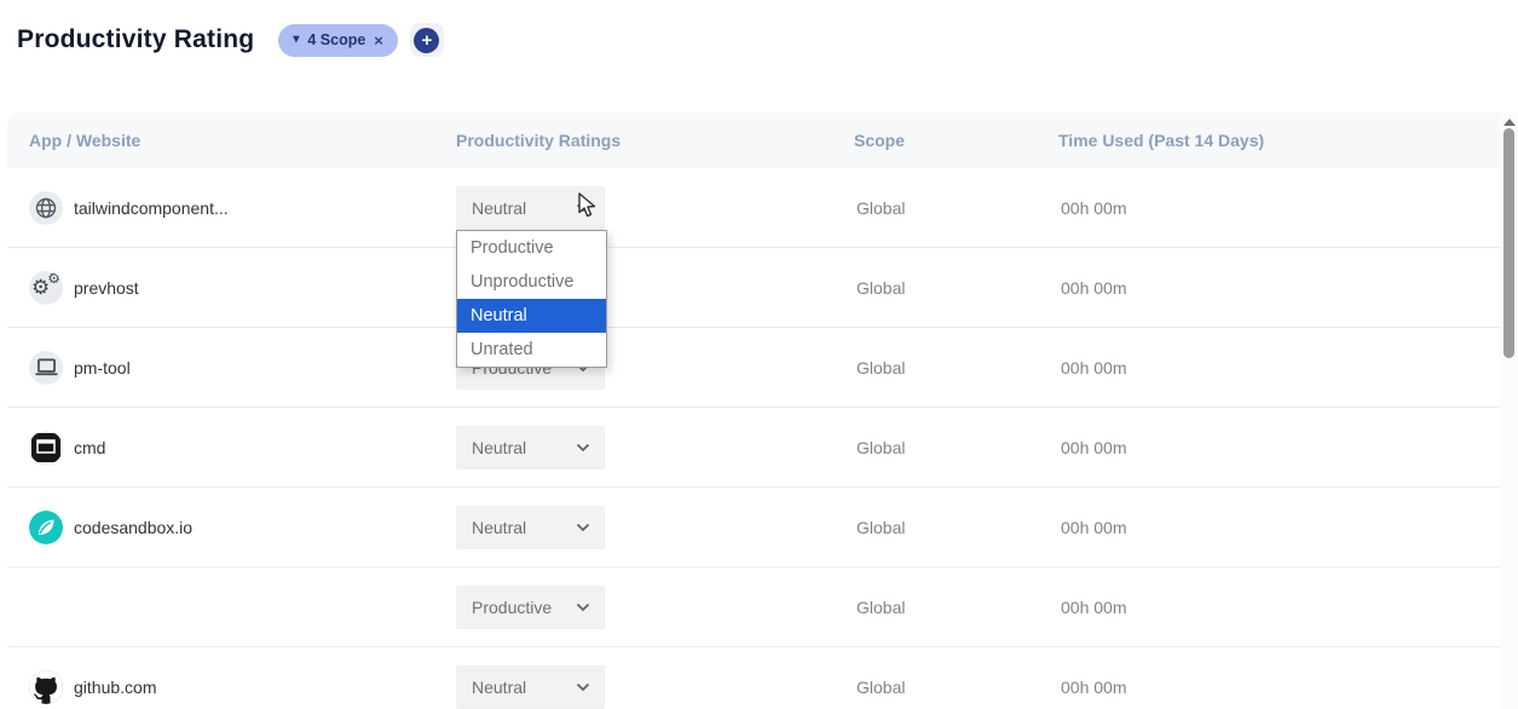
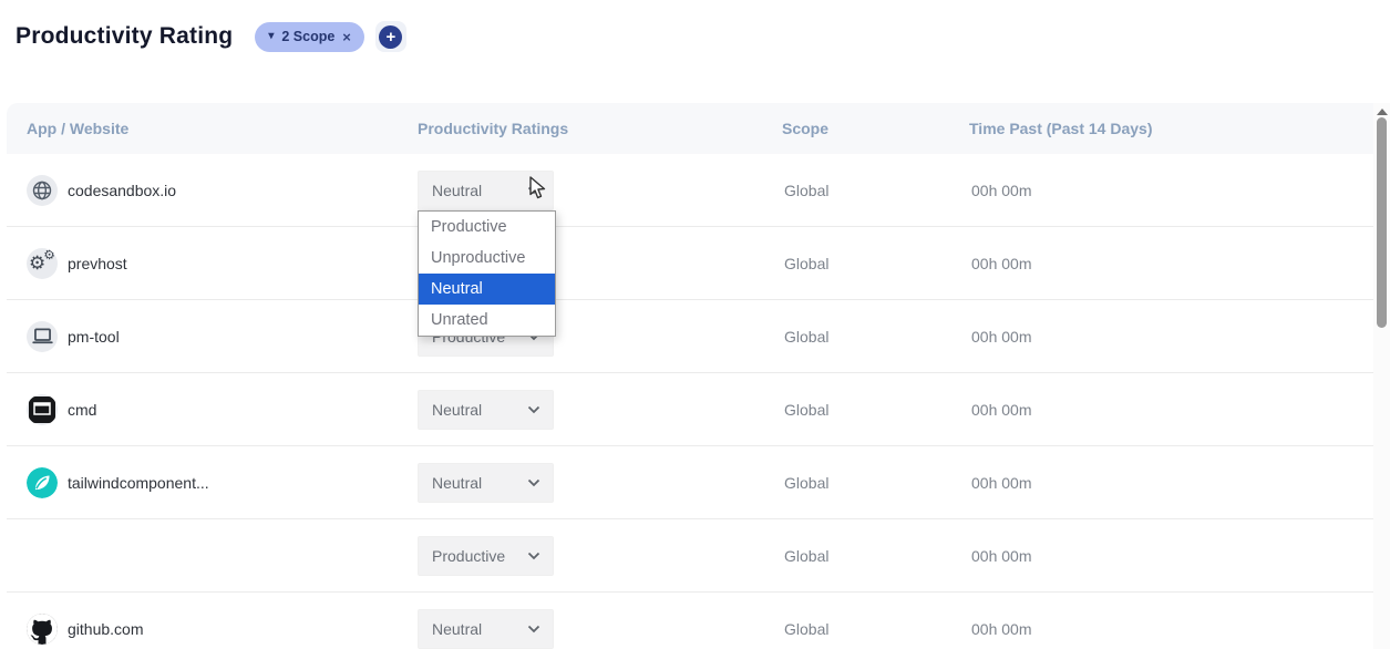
  Productivity Rating
  ▾
- 4 Scope
+ 2 Scope
  ×
  +
  App / Website
  Productivity Ratings
  Scope
- Time Used (Past 14 Days)
+ Time Past (Past 14 Days)
- tailwindcomponent...
+ codesandbox.io
  Neutral
  Global
  00h 00m
  ⚙
  ⚙
  prevhost
  Global
  00h 00m
  pm-tool
  Productive
  Global
  00h 00m
  cmd
  Neutral
  Global
  00h 00m
- codesandbox.io
+ tailwindcomponent...
  Neutral
  Global
  00h 00m
  Productive
  Global
  00h 00m
  github.com
  Neutral
  Global
  00h 00m
  Productive
  Unproductive
  Neutral
  Unrated
